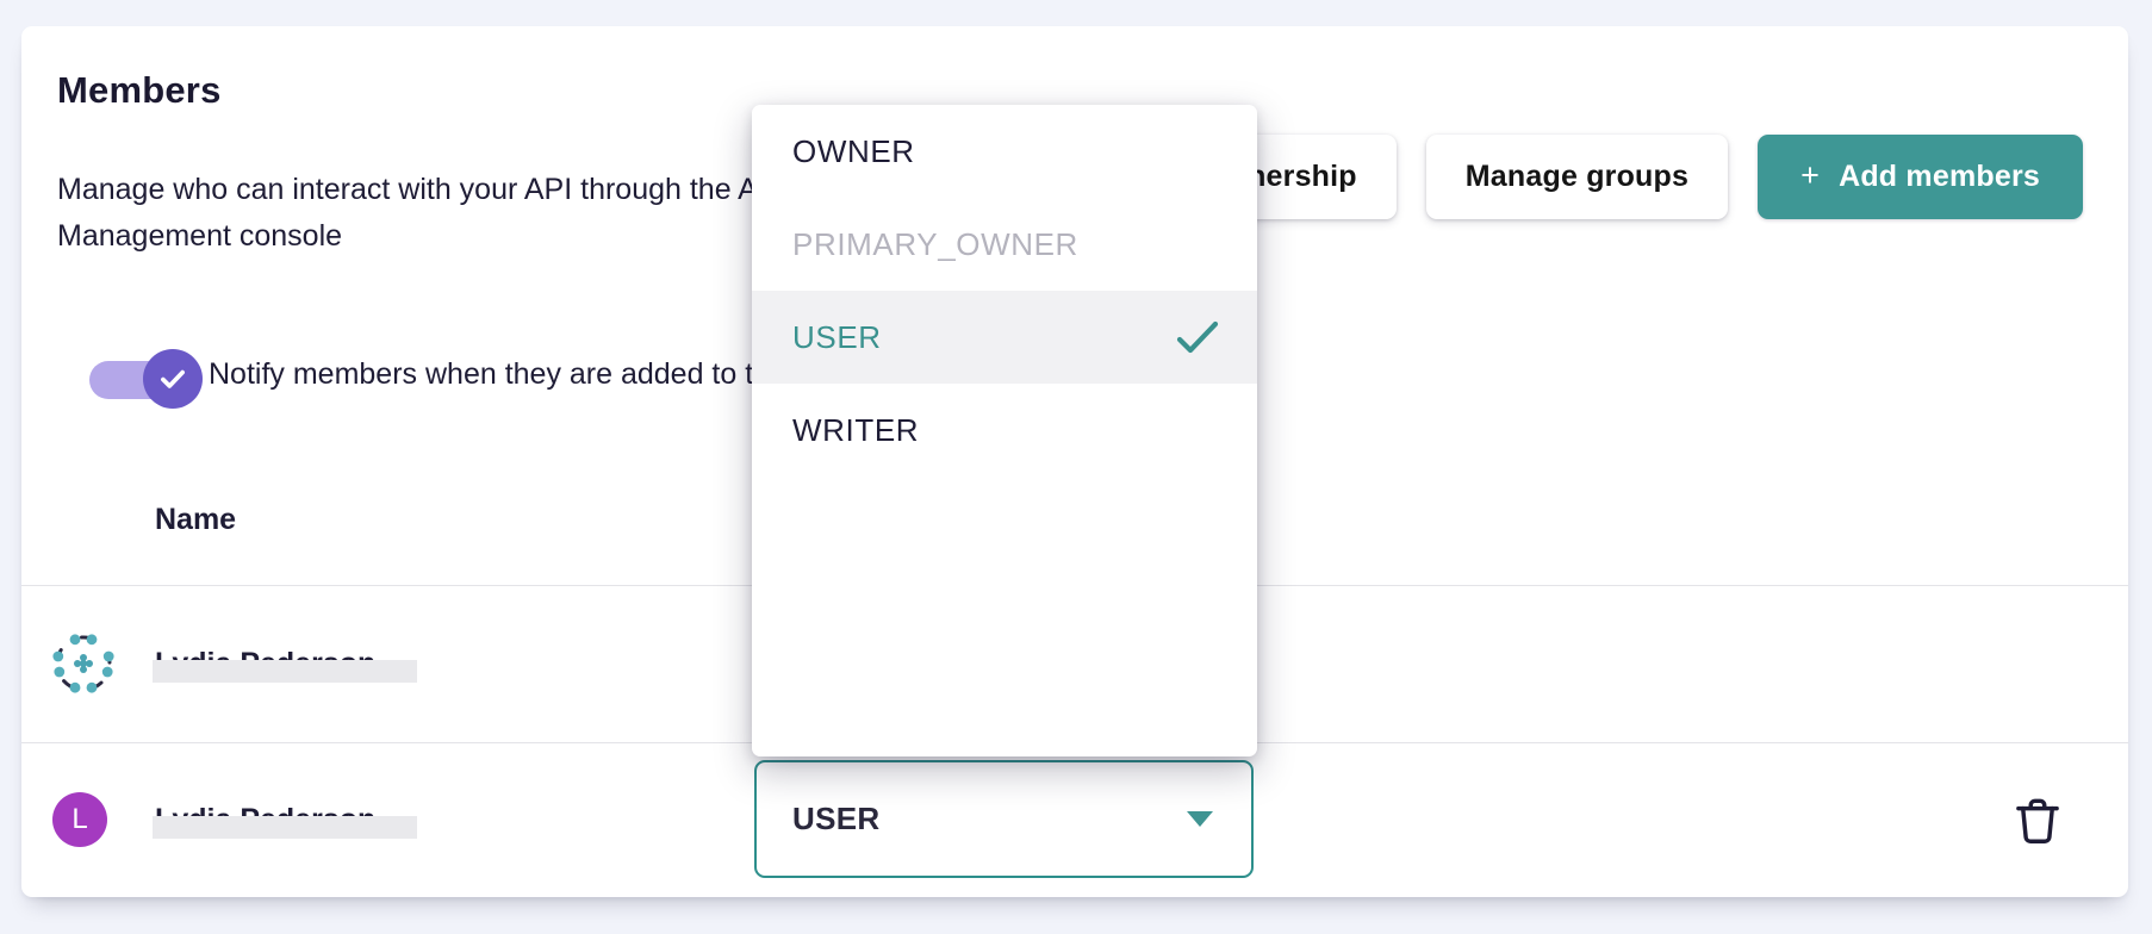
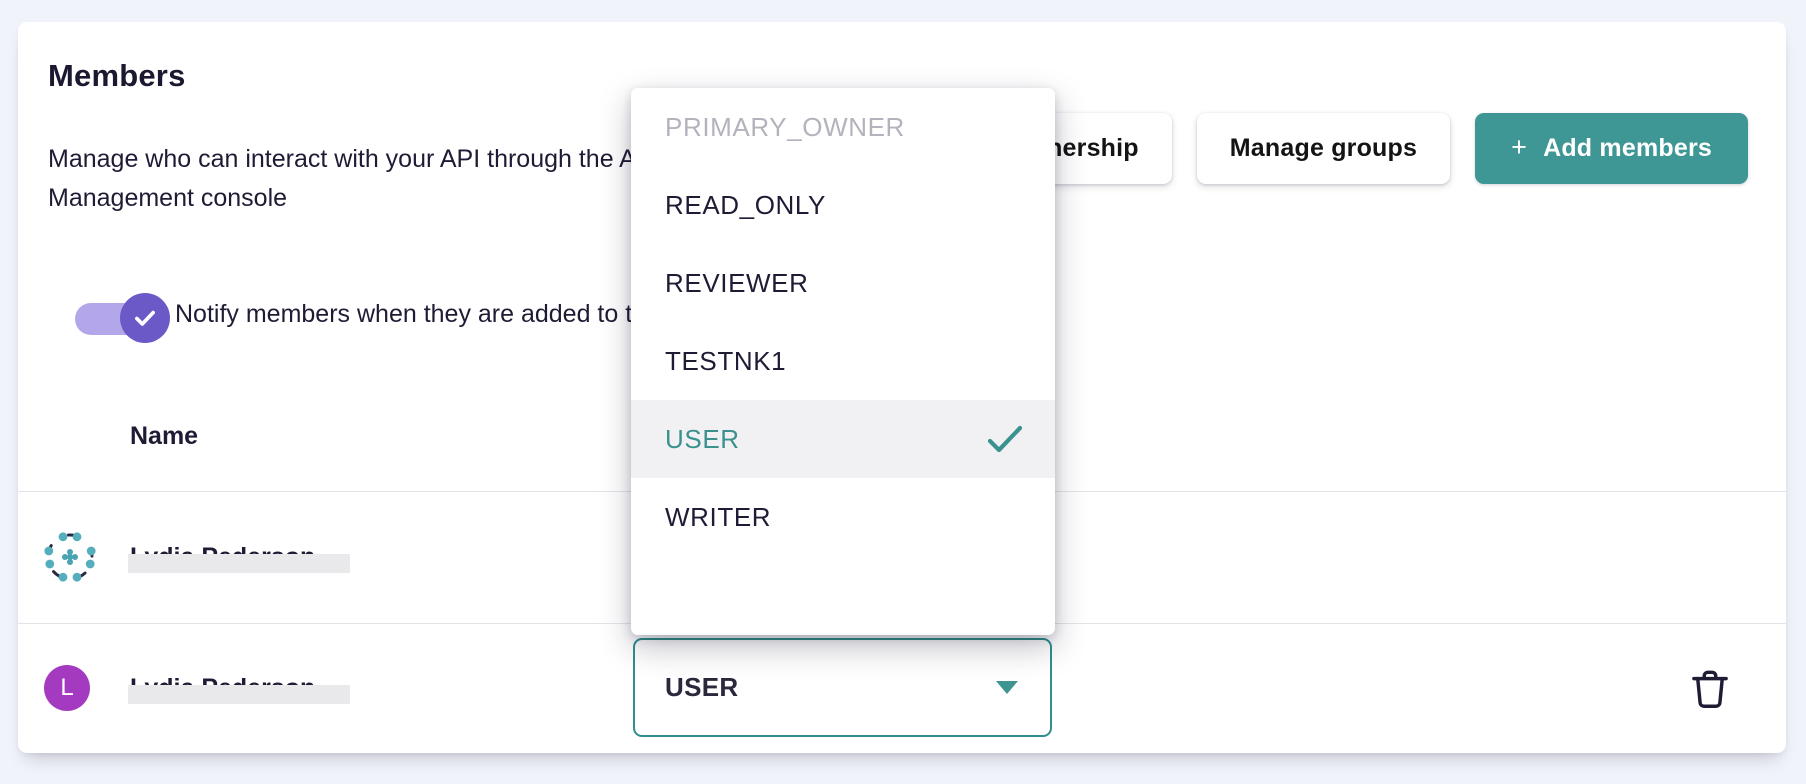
  Members
  Manage who can interact with your API through the A Management console
  Manage groups
  +
  Add members
  Notify members when they are added to t
  Name
  Lydia Pederson
  L
  Lydia Pederson
  USER
- OWNER
  PRIMARY_OWNER
+ READ_ONLY
+ REVIEWER
+ TESTNK1
  USER
  WRITER
